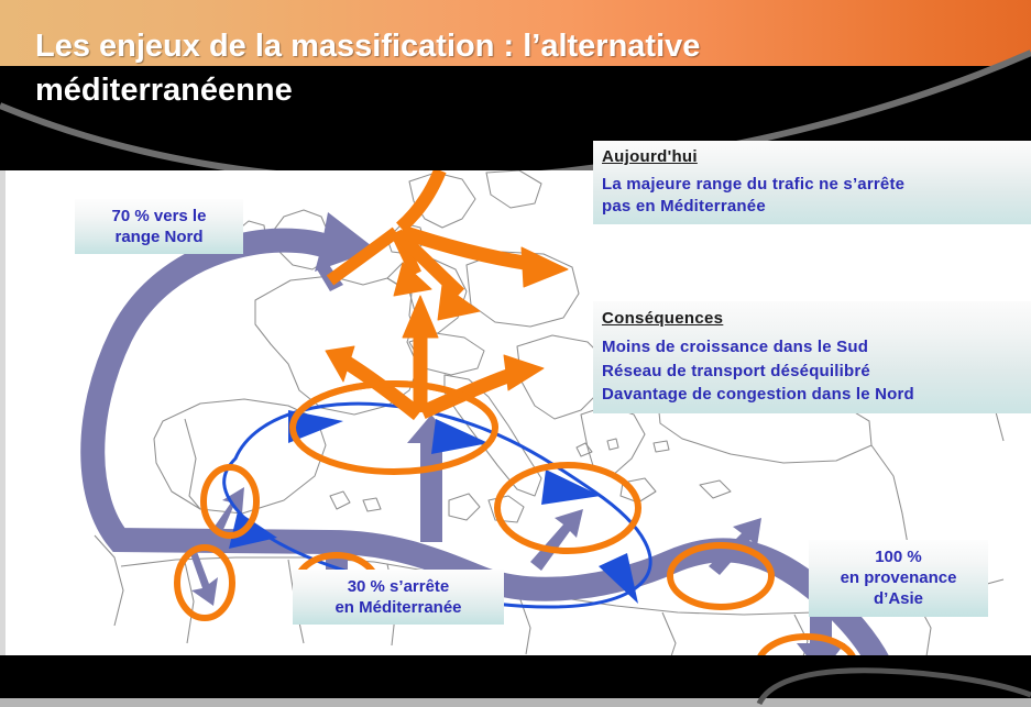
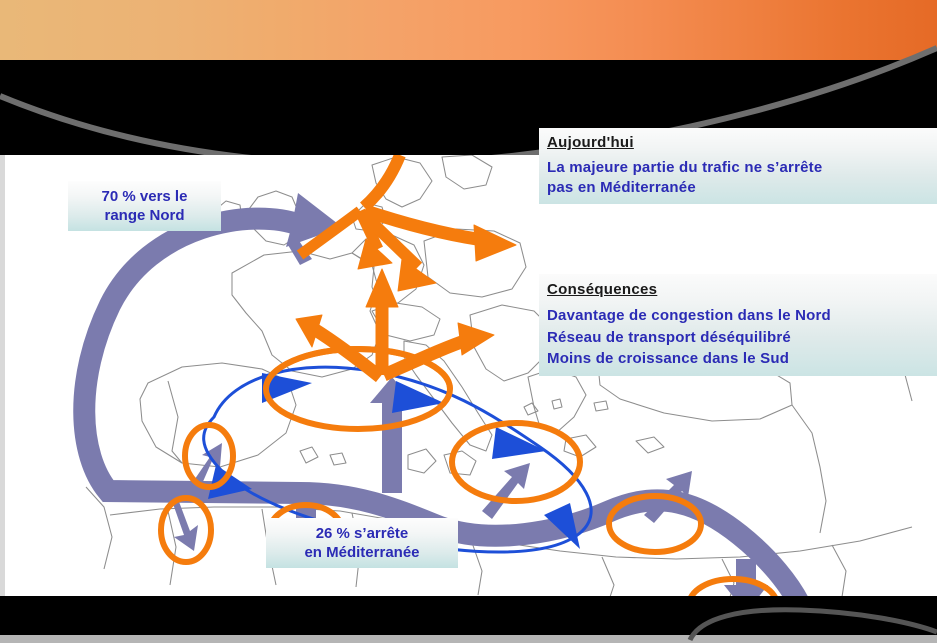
- Les enjeux de la massification : l’alternative méditerranéenne
  Aujourd'hui
- La majeure range du trafic ne s’arrête
+ La majeure partie du trafic ne s’arrête
  pas en Méditerranée
  Conséquences
- Moins de croissance dans le Sud
+ Davantage de congestion dans le Nord
  Réseau de transport déséquilibré
- Davantage de congestion dans le Nord
+ Moins de croissance dans le Sud
  70 % vers le
  range Nord
- 30 % s’arrête
+ 26 % s’arrête
  en Méditerranée
- 100 %
- en provenance
- d’Asie
